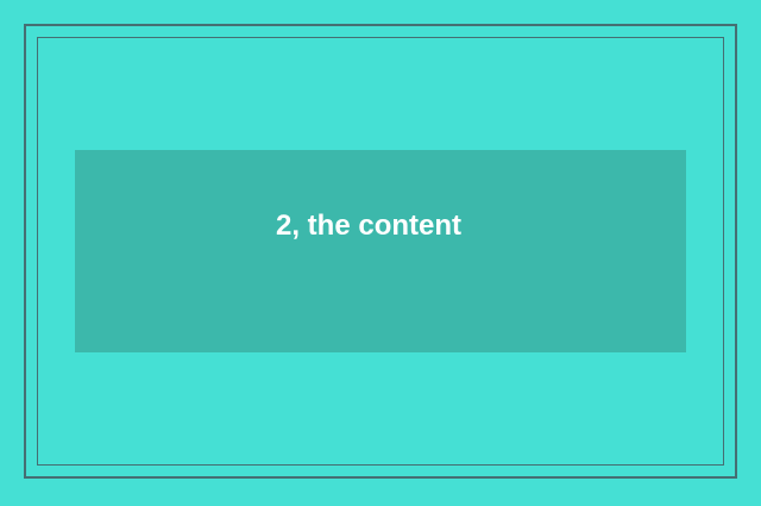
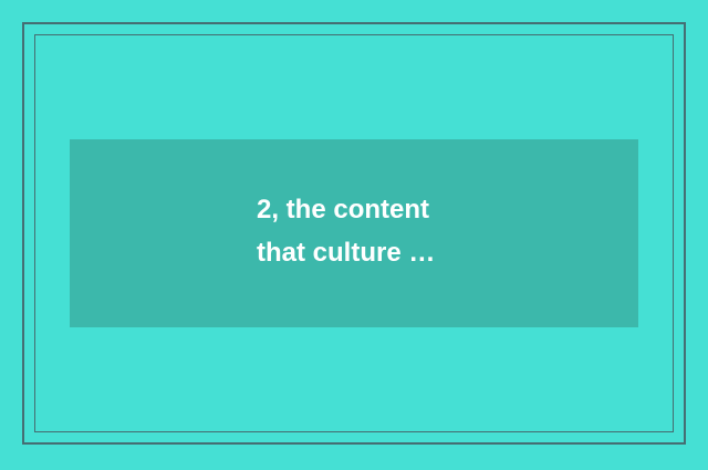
  2, the content
+ that culture …
